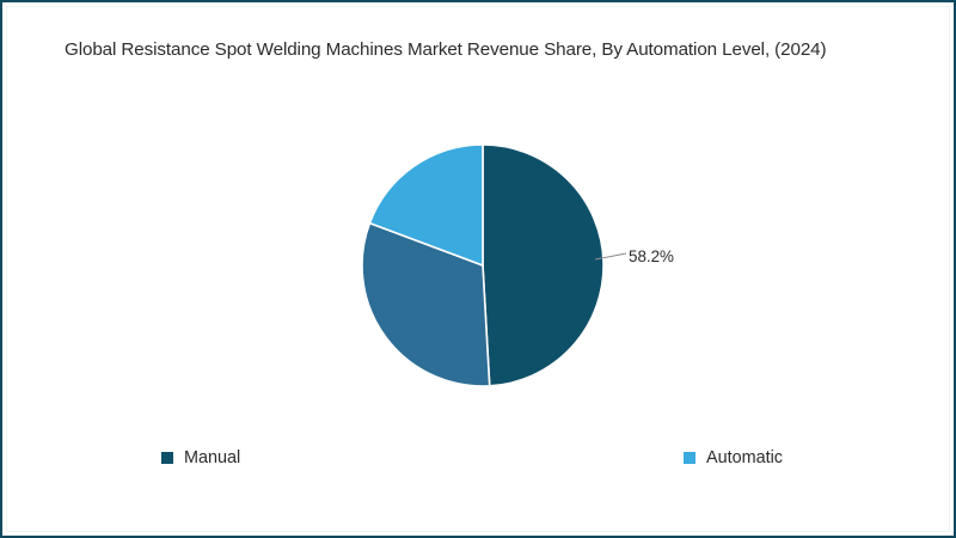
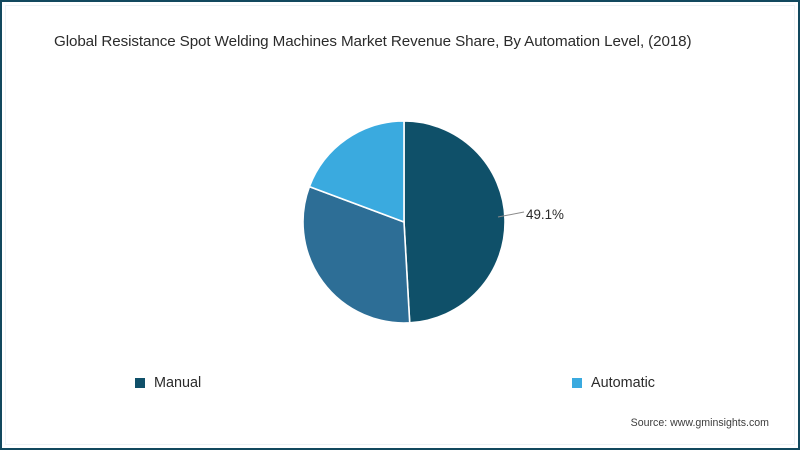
- Global Resistance Spot Welding Machines Market Revenue Share, By Automation Level, (2024)
+ Global Resistance Spot Welding Machines Market Revenue Share, By Automation Level, (2018)
- 58.2%
+ 49.1%
  Manual
  Automatic
+ Source: www.gminsights.com
